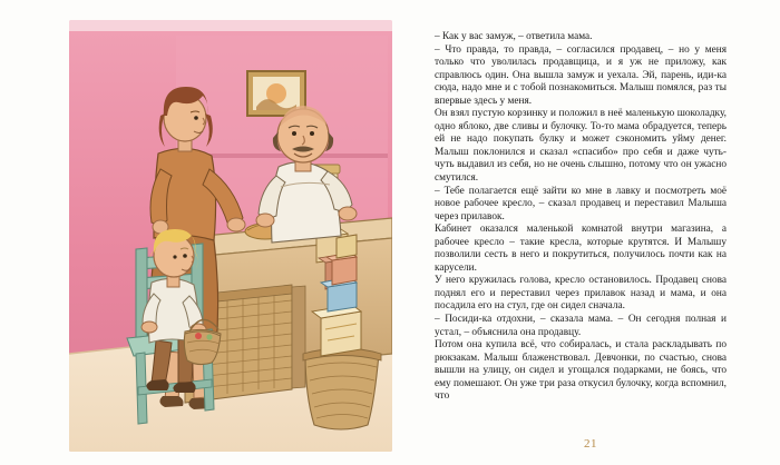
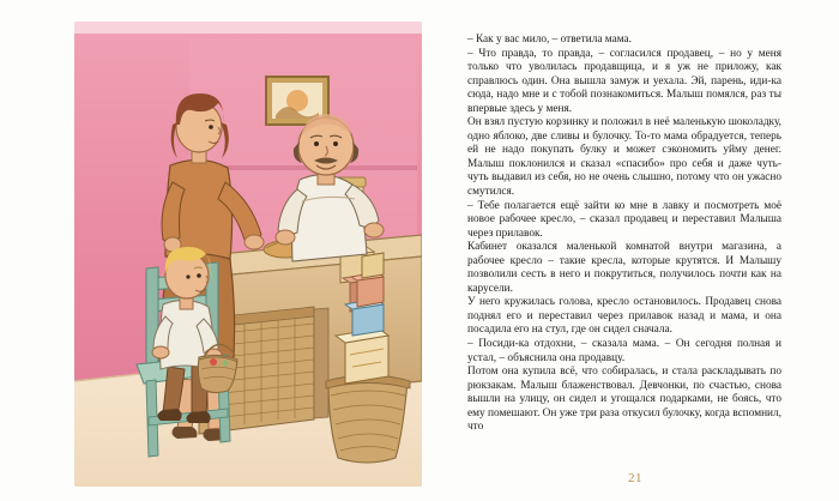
- – Как у вас замуж, – ответила мама.
+ – Как у вас мило, – ответила мама.
  – Что правда, то правда, – согласился продавец, – но у меня только что уволилась продавщица, и я уж не приложу, как справлюсь один. Она вышла замуж и уехала. Эй, парень, иди-ка сюда, надо мне и с тобой познакомиться. Малыш помялся, раз ты впервые здесь у меня.
  Он взял пустую корзинку и положил в неё маленькую шоколадку, одно яблоко, две сливы и булочку. То-то мама обрадуется, теперь ей не надо покупать булку и может сэкономить уйму денег. Малыш поклонился и сказал «спасибо» про себя и даже чуть-чуть выдавил из себя, но не очень слышно, потому что он ужасно смутился.
  – Тебе полагается ещё зайти ко мне в лавку и посмотреть моё новое рабочее кресло, – сказал продавец и переставил Малыша через прилавок.
  Кабинет оказался маленькой комнатой внутри магазина, а рабочее кресло – такие кресла, которые крутятся. И Малышу позволили сесть в него и покрутиться, получилось почти как на карусели.
  У него кружилась голова, кресло остановилось. Продавец снова поднял его и переставил через прилавок назад и мама, и она посадила его на стул, где он сидел сначала.
  – Посиди-ка отдохни, – сказала мама. – Он сегодня полная и устал, – объяснила она продавцу.
  Потом она купила всё, что собиралась, и стала раскладывать по рюкзакам. Малыш блаженствовал. Девчонки, по счастью, снова вышли на улицу, он сидел и угощался подарками, не боясь, что ему помешают. Он уже три раза откусил булочку, когда вспомнил, что
  21
